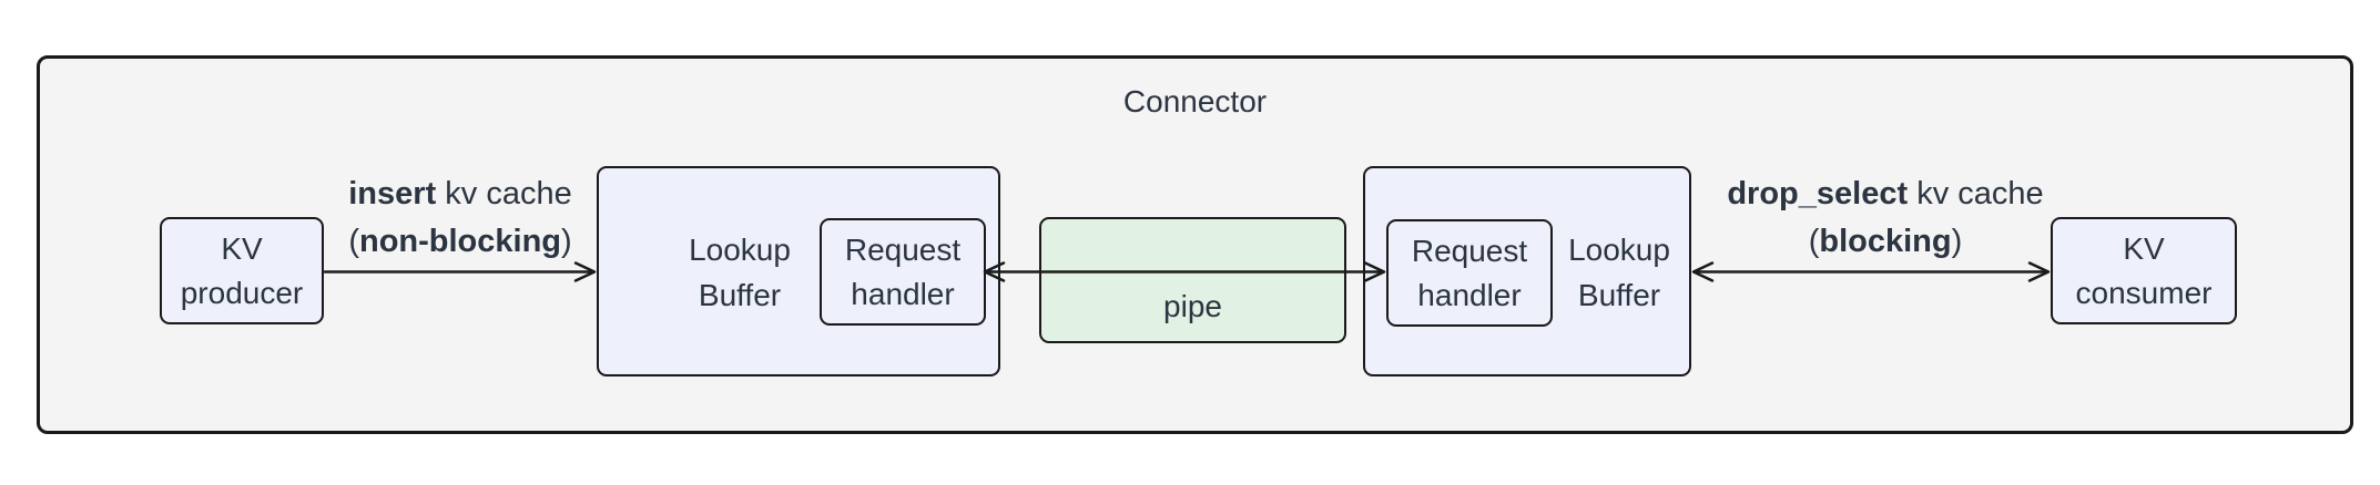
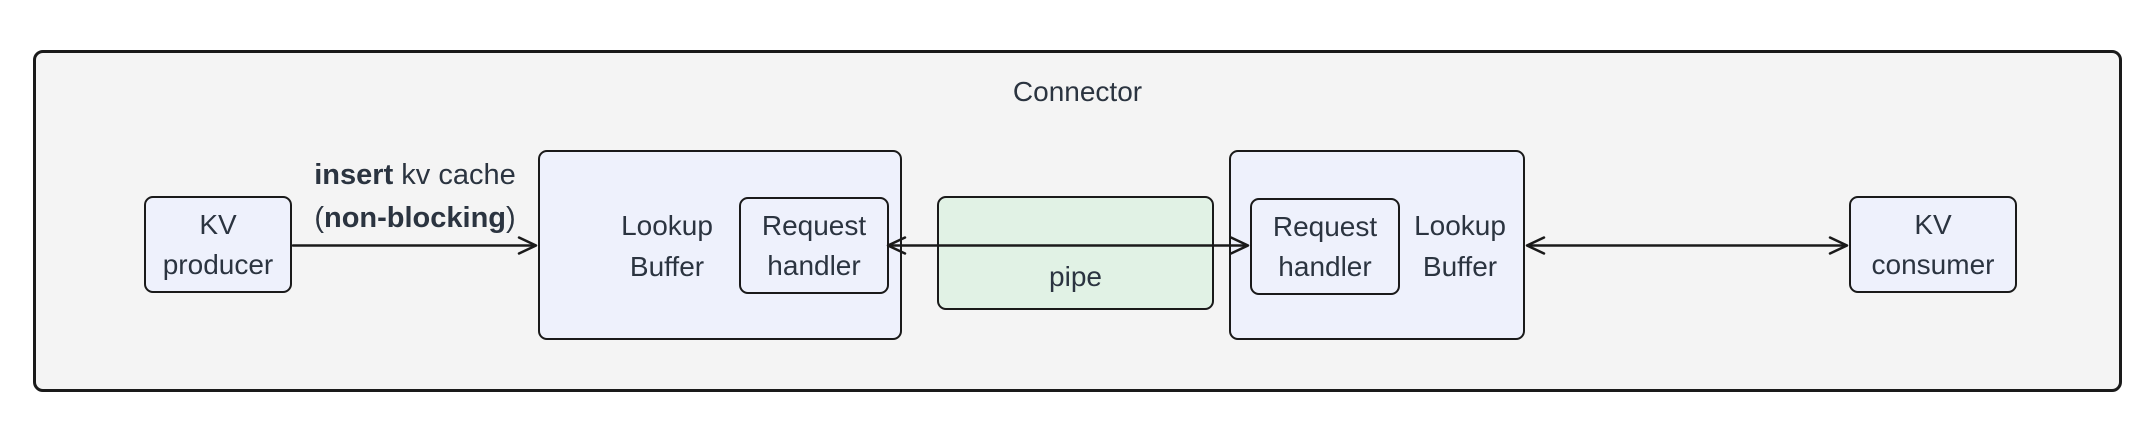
  Connector
  KV
  producer
  Lookup
  Buffer
  Request
  handler
  pipe
  Request
  handler
  Lookup
  Buffer
  KV
  consumer
  insert kv cache
  (non-blocking)
- drop_select kv cache
- (blocking)
